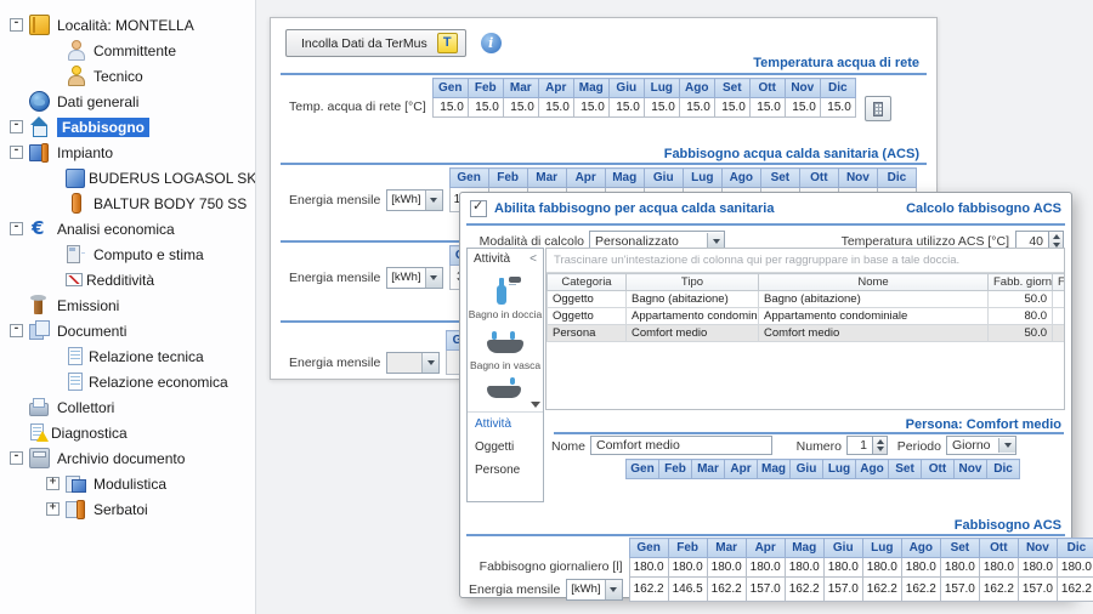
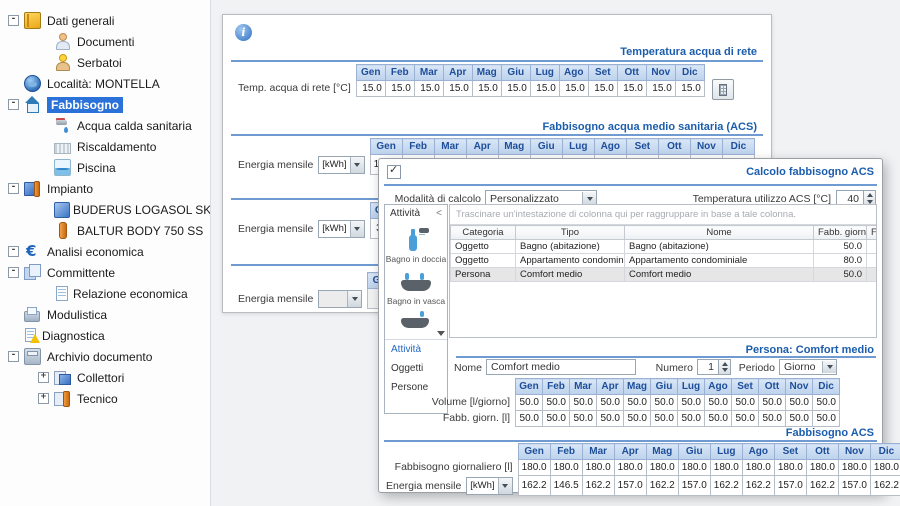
  -
- Località: MONTELLA
+ Dati generali
- Committente
+ Documenti
- Tecnico
+ Serbatoi
- Dati generali
+ Località: MONTELLA
  -
  Fabbisogno
+ Acqua calda sanitaria
+ Riscaldamento
+ Piscina
  -
  Impianto
  BUDERUS LOGASOL SK
  BALTUR BODY 750 SS
  -
  Analisi economica
- Computo e stima
- Redditività
- Emissioni
  -
- Documenti
+ Committente
- Relazione tecnica
  Relazione economica
- Collettori
+ Modulistica
  Diagnostica
  -
  Archivio documento
  +
- Modulistica
+ Collettori
  +
- Serbatoi
+ Tecnico
- Incolla Dati da TerMus
- T
  i
  Temperatura acqua di rete
  	Gen	Feb	Mar	Apr	Mag	Giu	Lug	Ago	Set	Ott	Nov	Dic
  Temp. acqua di rete [°C]	15.0	15.0	15.0	15.0	15.0	15.0	15.0	15.0	15.0	15.0	15.0	15.0
- Fabbisogno acqua calda sanitaria (ACS)
+ Fabbisogno acqua medio sanitaria (ACS)
  	Gen	Feb	Mar	Apr	Mag	Giu	Lug	Ago	Set	Ott	Nov	Dic
  Energia mensile [kWh]
  Energia mensile
- Abilita fabbisogno per acqua calda sanitaria
  Calcolo fabbisogno ACS
  Modalità di calcolo
  Personalizzato
  Temperatura utilizzo ACS [°C]
  40
  Attività
  <
  Bagno in doccia
  Bagno in vasca
  Attività
  Oggetti
  Persone
- Trascinare un'intestazione di colonna qui per raggruppare in base a tale doccia.
+ Trascinare un'intestazione di colonna qui per raggruppare in base a tale colonna.
  Categoria	Tipo	Nome	Fabb. giorn	F
  Oggetto	Bagno (abitazione)	Bagno (abitazione)	50.0
  Oggetto	Appartamento condomin	Appartamento condominiale	80.0
  Persona	Comfort medio	Comfort medio	50.0
  Persona: Comfort medio
  Nome
  Comfort medio
  Numero
  1
  Periodo
  Giorno
  	Gen	Feb	Mar	Apr	Mag	Giu	Lug	Ago	Set	Ott	Nov	Dic
+ Volume [l/giorno]	50.0	50.0	50.0	50.0	50.0	50.0	50.0	50.0	50.0	50.0	50.0	50.0
+ Fabb. giorn. [l]	50.0	50.0	50.0	50.0	50.0	50.0	50.0	50.0	50.0	50.0	50.0	50.0
  Fabbisogno ACS
  	Gen	Feb	Mar	Apr	Mag	Giu	Lug	Ago	Set	Ott	Nov	Dic
  Fabbisogno giornaliero [l]	180.0	180.0	180.0	180.0	180.0	180.0	180.0	180.0	180.0	180.0	180.0	180.0
  Energia mensile [kWh]	162.2	146.5	162.2	157.0	162.2	157.0	162.2	162.2	157.0	162.2	157.0	162.2
